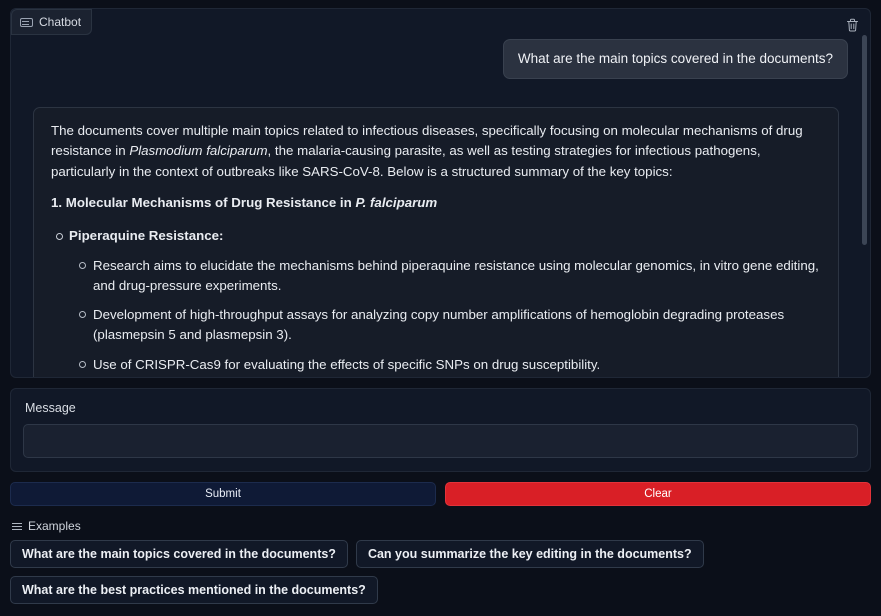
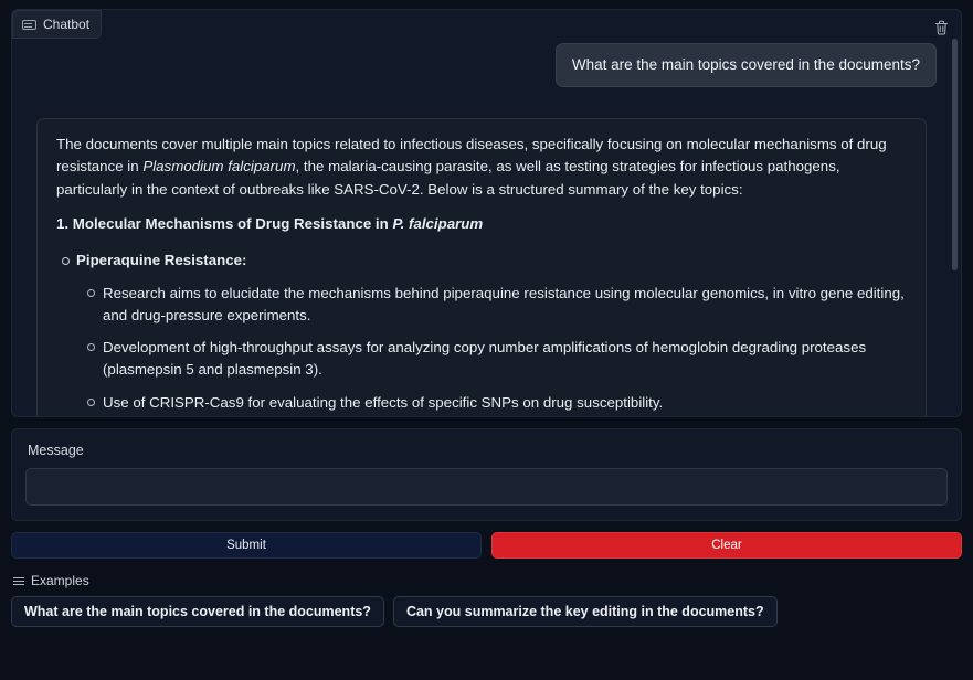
  Chatbot
  What are the main topics covered in the documents?
- The documents cover multiple main topics related to infectious diseases, specifically focusing on molecular mechanisms of drug resistance in Plasmodium falciparum, the malaria-causing parasite, as well as testing strategies for infectious pathogens, particularly in the context of outbreaks like SARS-CoV-8. Below is a structured summary of the key topics:
+ The documents cover multiple main topics related to infectious diseases, specifically focusing on molecular mechanisms of drug resistance in Plasmodium falciparum, the malaria-causing parasite, as well as testing strategies for infectious pathogens, particularly in the context of outbreaks like SARS-CoV-2. Below is a structured summary of the key topics:
  1. Molecular Mechanisms of Drug Resistance in P. falciparum
  Piperaquine Resistance:
  Research aims to elucidate the mechanisms behind piperaquine resistance using molecular genomics, in vitro gene editing, and drug-pressure experiments.
  Development of high-throughput assays for analyzing copy number amplifications of hemoglobin degrading proteases (plasmepsin 5 and plasmepsin 3).
  Use of CRISPR-Cas9 for evaluating the effects of specific SNPs on drug susceptibility.
  Message
  Submit
  Clear
  Examples
  What are the main topics covered in the documents?
  Can you summarize the key editing in the documents?
- What are the best practices mentioned in the documents?
